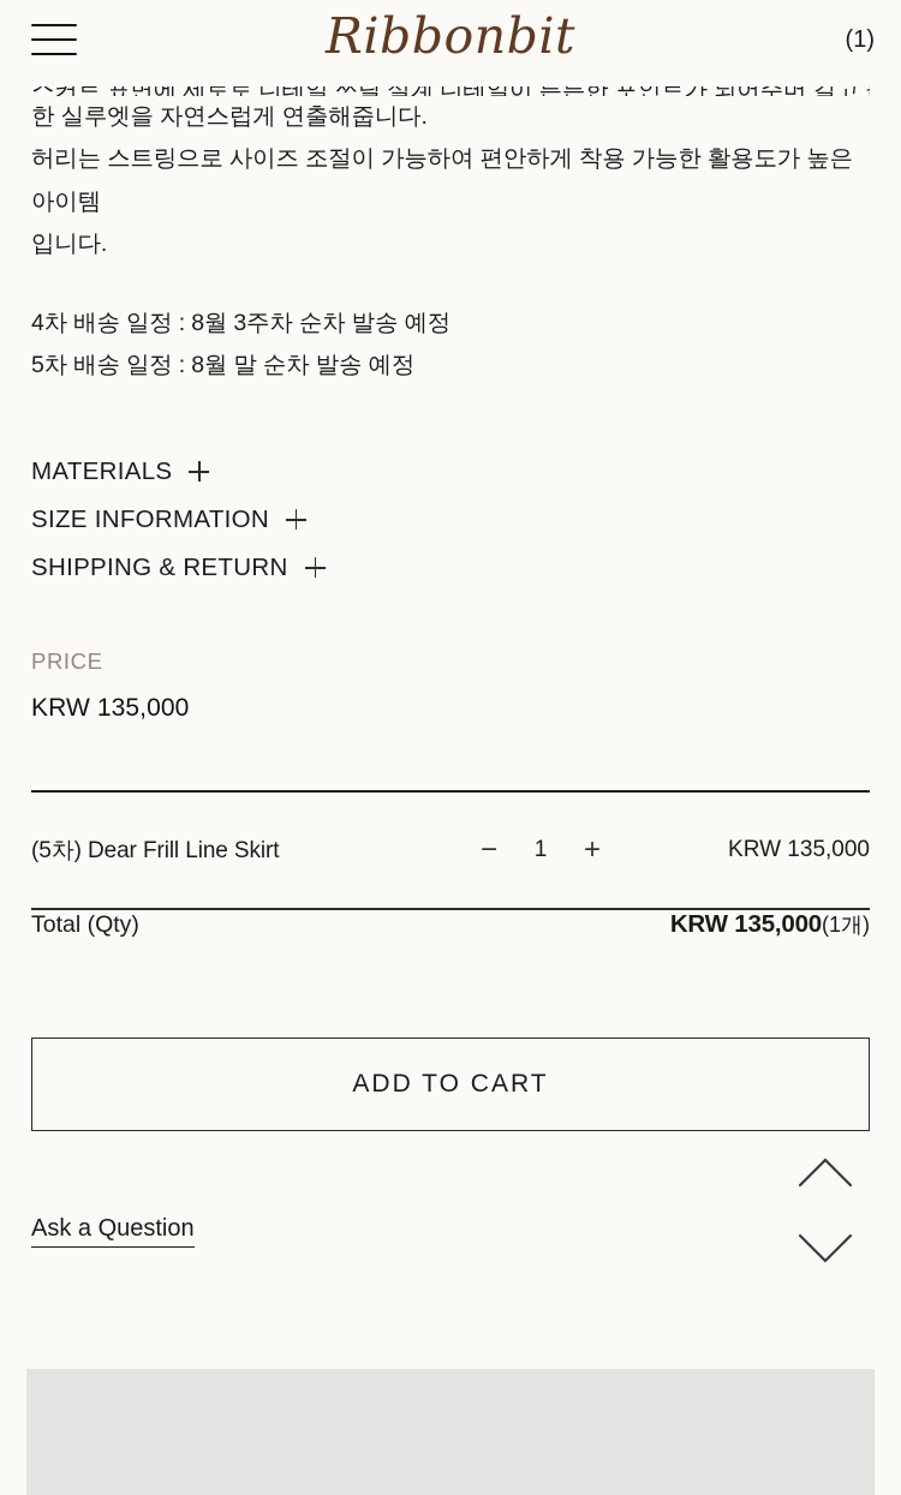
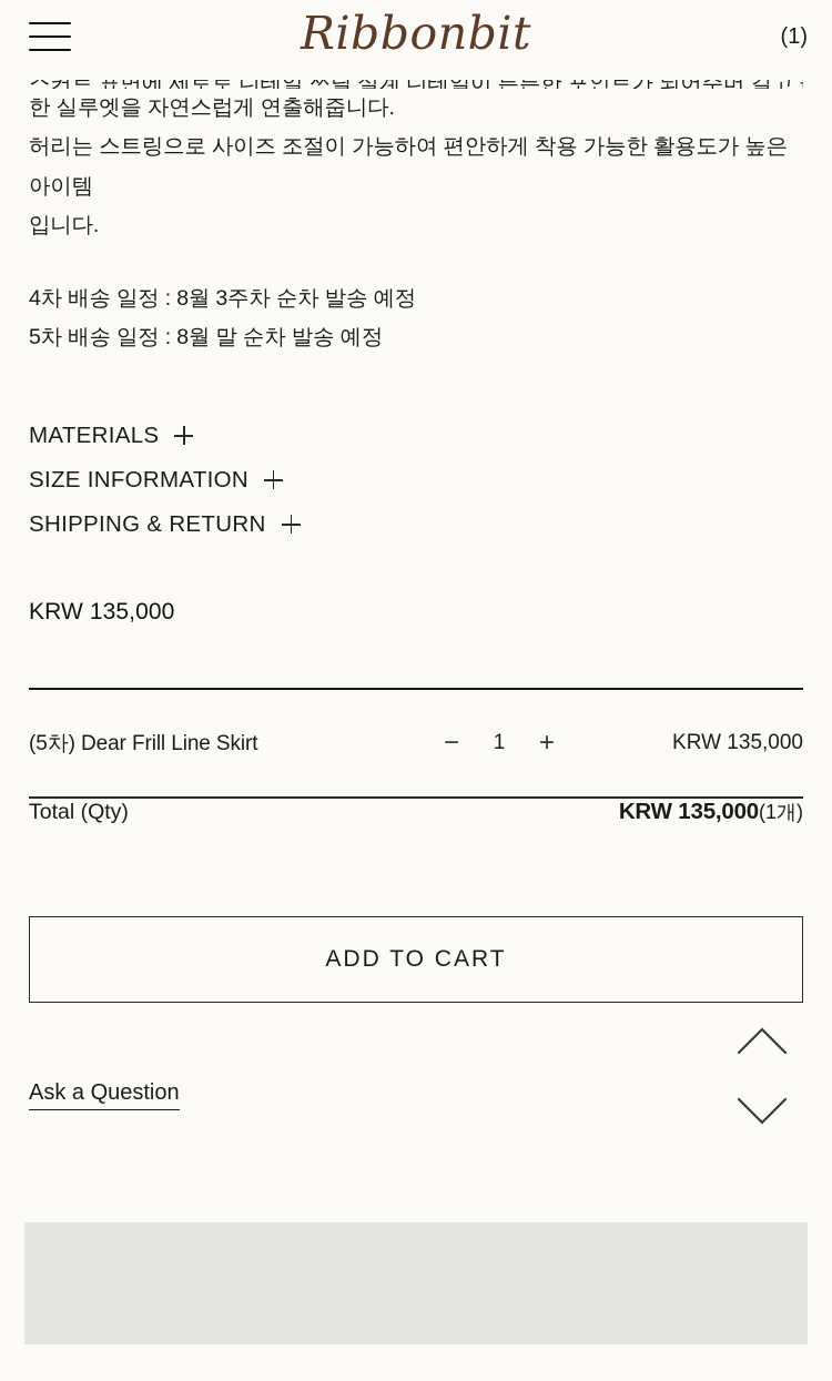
  Ribbonbit
  (1)
  스커트 표면에 세로로 디테일 쓰릴 설계 디테일이 튼튼한 포인트가 되어주머 길고
  한 실루엣을 자연스럽게 연출해줍니다.
  허리는 스트링으로 사이즈 조절이 가능하여 편안하게 착용 가능한 활용도가 높은 아이템
  입니다.
  4차 배송 일정 : 8월 3주차 순차 발송 예정
  5차 배송 일정 : 8월 말 순차 발송 예정
  MATERIALS
  SIZE INFORMATION
  SHIPPING & RETURN
- PRICE
  KRW 135,000
  (5차) Dear Frill Line Skirt
  −
  1
  +
  KRW 135,000
  Total (Qty)
  KRW 135,000(1개)
  ADD TO CART
  Ask a Question
